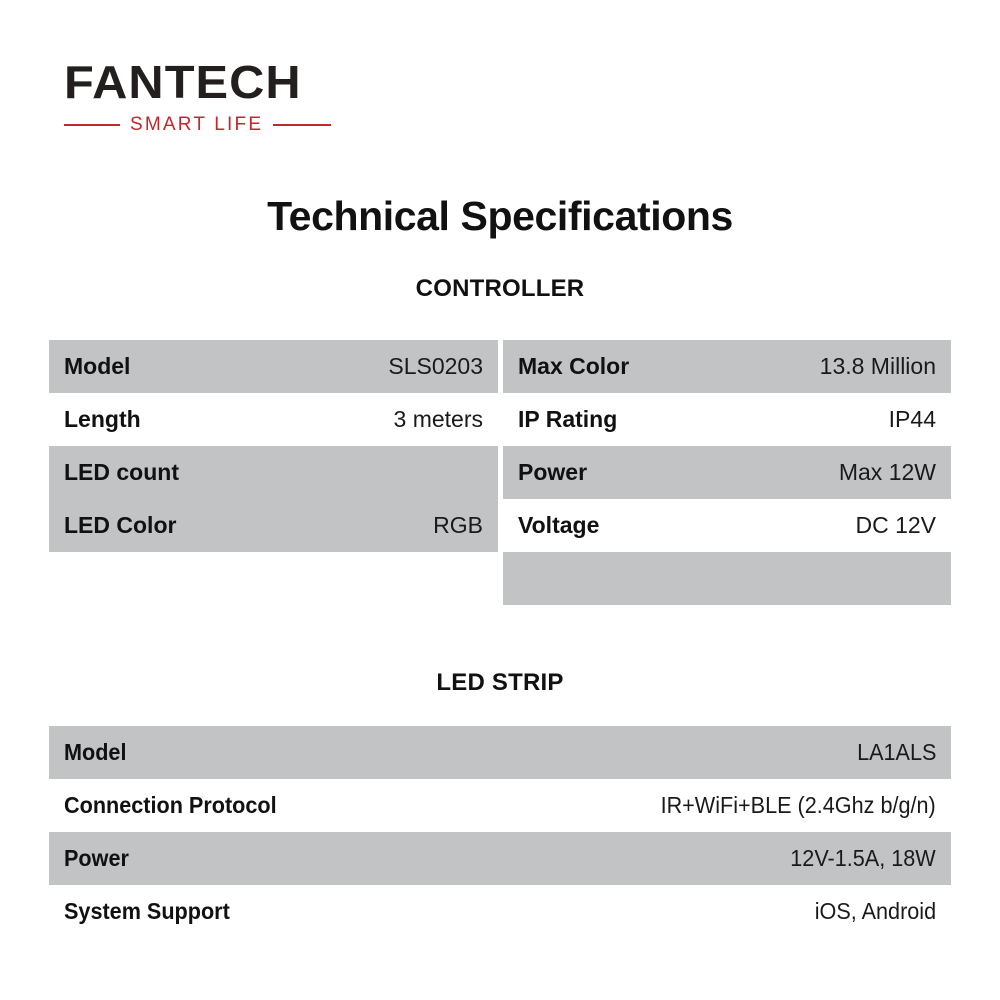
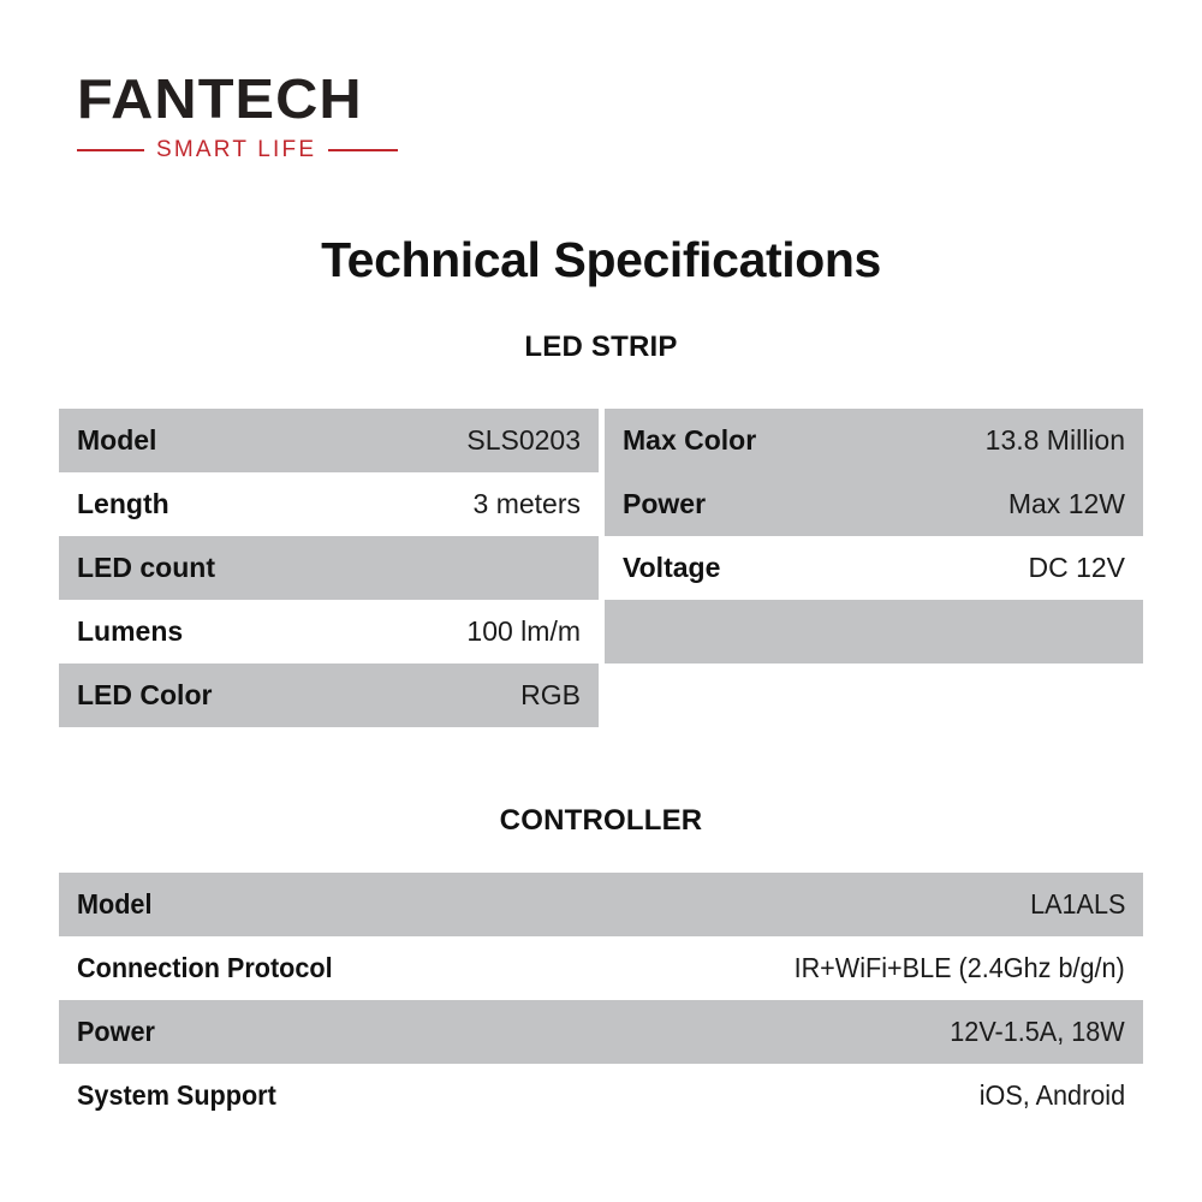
  FANTECH
  SMART LIFE
  Technical Specifications
- CONTROLLER
+ LED STRIP
  Model
  SLS0203
  Length
  3 meters
  LED count
+ Lumens
+ 100 lm/m
  LED Color
  RGB
  Max Color
  13.8 Million
- IP Rating
- IP44
  Power
  Max 12W
  Voltage
  DC 12V
- LED STRIP
+ CONTROLLER
  Model
  LA1ALS
  Connection Protocol
  IR+WiFi+BLE (2.4Ghz b/g/n)
  Power
  12V-1.5A, 18W
  System Support
  iOS, Android
